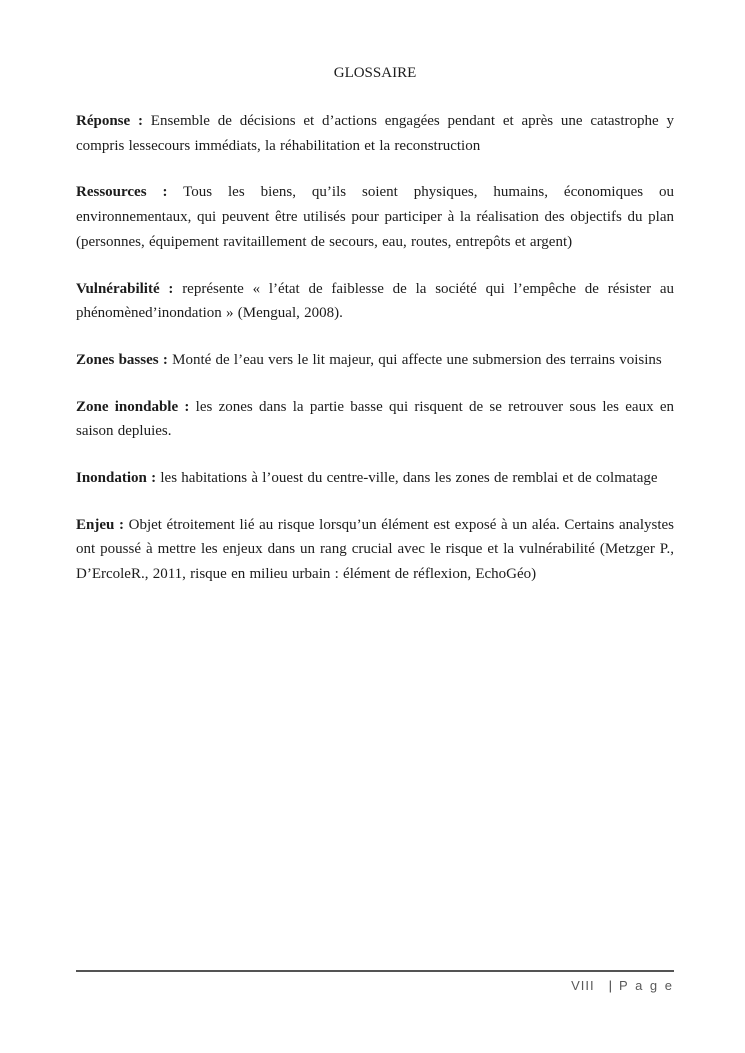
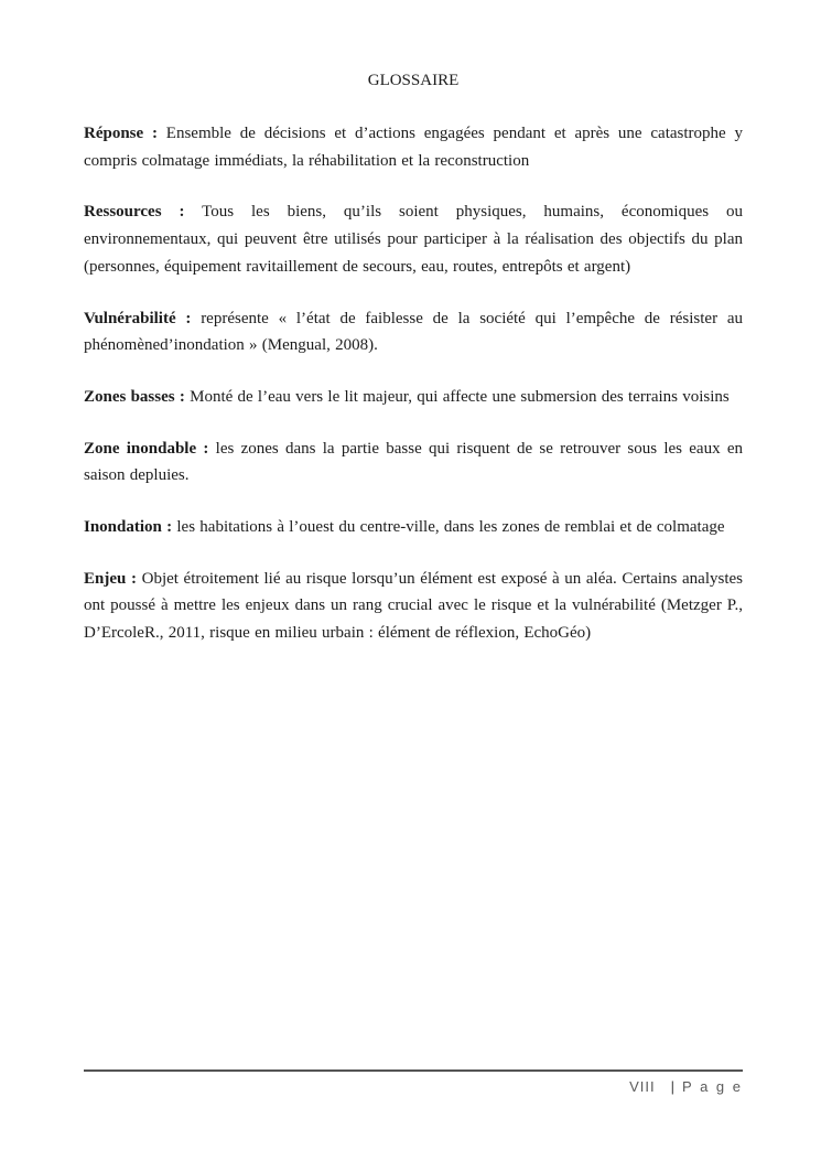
  GLOSSAIRE
- Réponse : Ensemble de décisions et d’actions engagées pendant et après une catastrophe y compris lessecours immédiats, la réhabilitation et la reconstruction
+ Réponse : Ensemble de décisions et d’actions engagées pendant et après une catastrophe y compris colmatage immédiats, la réhabilitation et la reconstruction
  Ressources : Tous les biens, qu’ils soient physiques, humains, économiques ou environnementaux, qui peuvent être utilisés pour participer à la réalisation des objectifs du plan (personnes, équipement ravitaillement de secours, eau, routes, entrepôts et argent)
  Vulnérabilité : représente « l’état de faiblesse de la société qui l’empêche de résister au phénomèned’inondation » (Mengual, 2008).
  Zones basses : Monté de l’eau vers le lit majeur, qui affecte une submersion des terrains voisins
  Zone inondable : les zones dans la partie basse qui risquent de se retrouver sous les eaux en saison depluies.
  Inondation : les habitations à l’ouest du centre-ville, dans les zones de remblai et de colmatage
  Enjeu : Objet étroitement lié au risque lorsqu’un élément est exposé à un aléa. Certains analystes ont poussé à mettre les enjeux dans un rang crucial avec le risque et la vulnérabilité (Metzger P., D’ErcoleR., 2011, risque en milieu urbain : élément de réflexion, EchoGéo)
  VIII | P a g e
